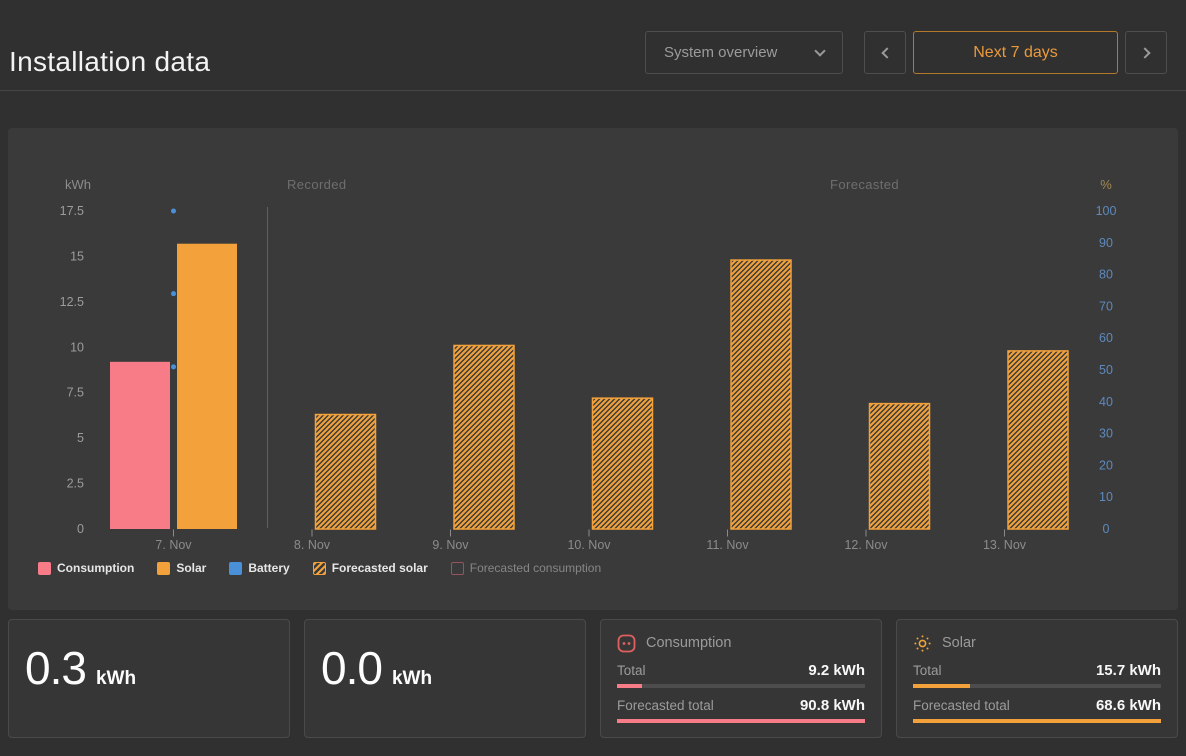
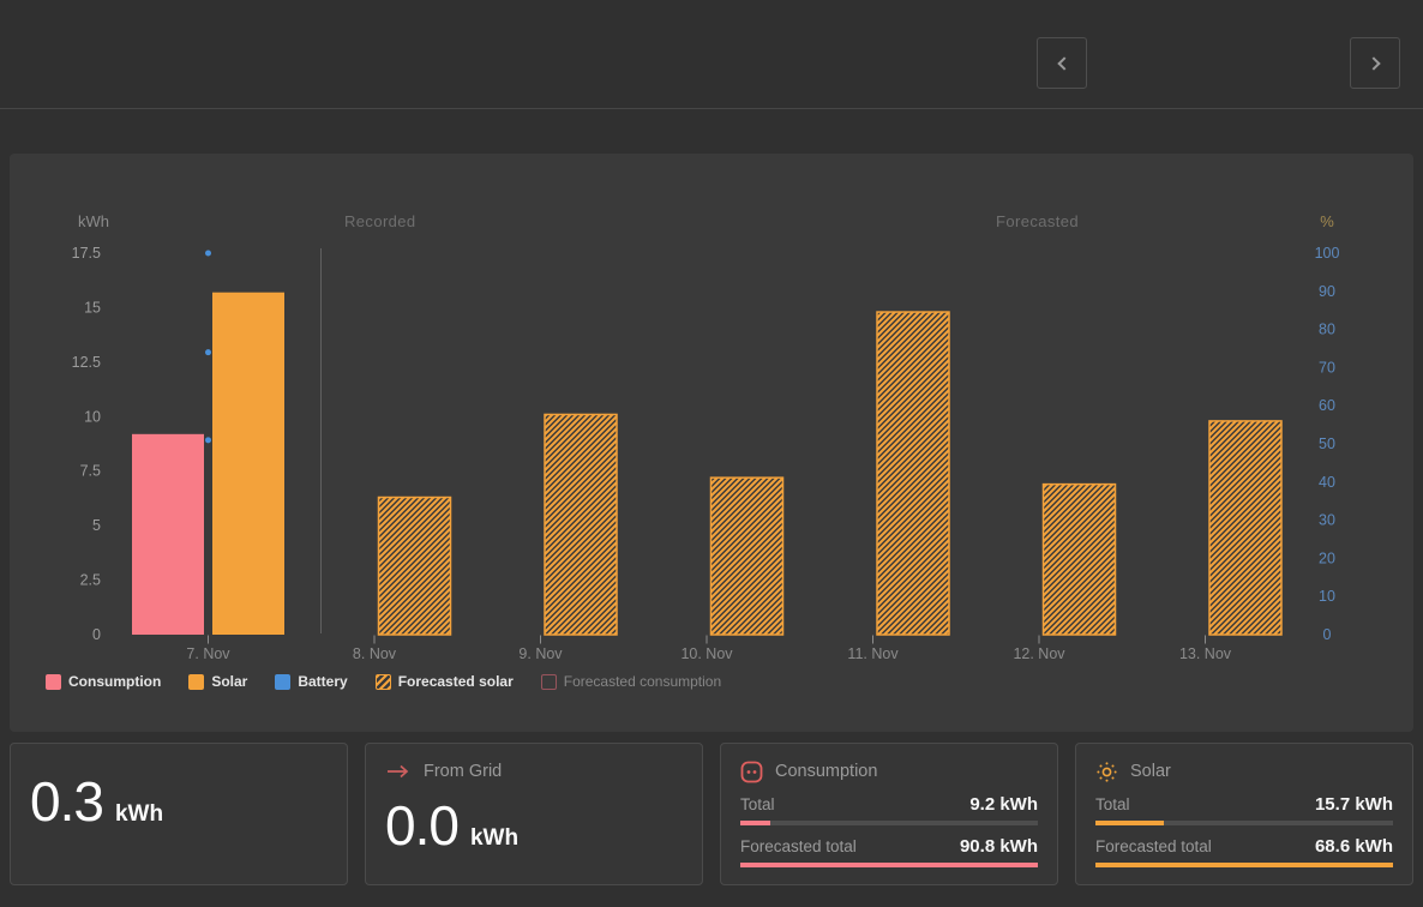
- Installation data
- System overview
- Next 7 days
  kWh
  %
  Recorded
  Forecasted
  0
  2.5
  5
  7.5
  10
  12.5
  15
  17.5
  0
  10
  20
  30
  40
  50
  60
  70
  80
  90
  100
  7. Nov
  8. Nov
  9. Nov
  10. Nov
  11. Nov
  12. Nov
  13. Nov
  Consumption
  Solar
  Battery
  Forecasted solar
  Forecasted consumption
  0.3
  kWh
+ From Grid
  0.0
  kWh
  Consumption
  Total
  9.2 kWh
  Forecasted total
  90.8 kWh
  Solar
  Total
  15.7 kWh
  Forecasted total
  68.6 kWh
